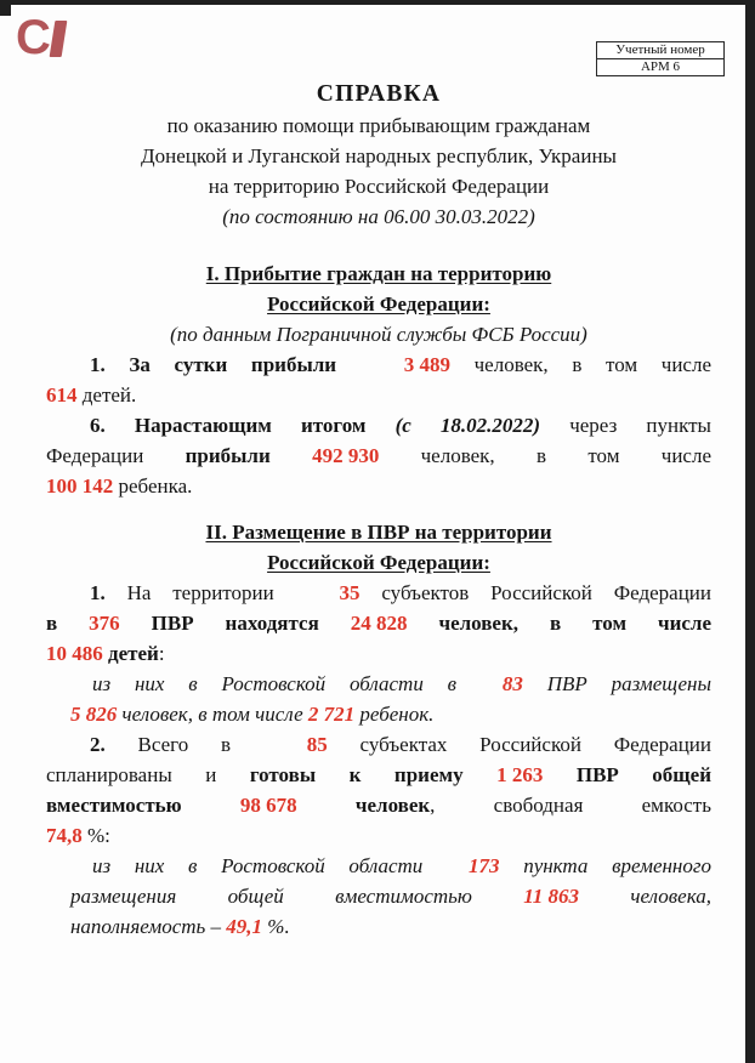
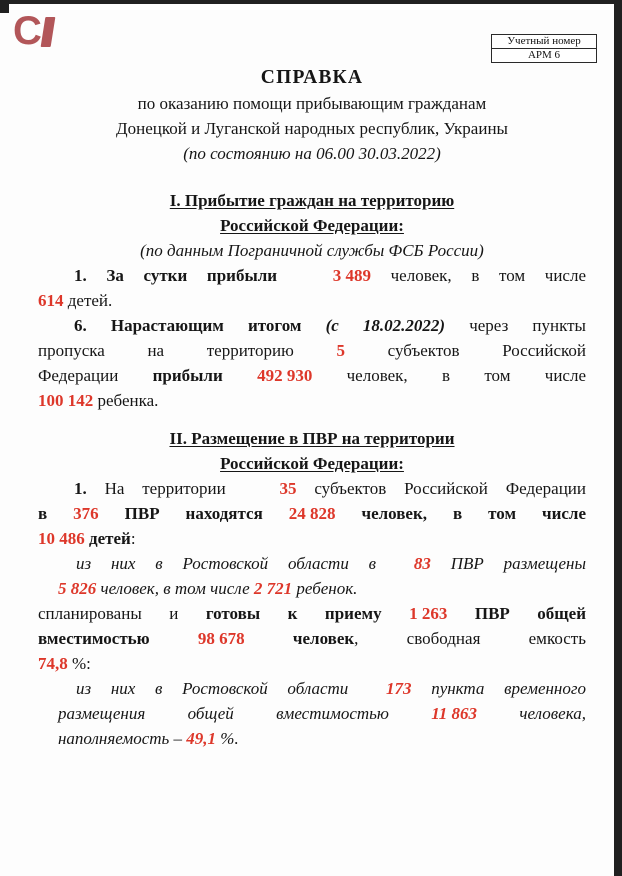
  С
  Учетный номер
  АРМ 6
  СПРАВКА
  по оказанию помощи прибывающим гражданам
  Донецкой и Луганской народных республик, Украины
- на территорию Российской Федерации
  (по состоянию на 06.00 30.03.2022)
  I. Прибытие граждан на территорию
  Российской Федерации:
  (по данным Пограничной службы ФСБ России)
  1. За сутки прибыли 3 489 человек, в том числе
  614 детей.
  6. Нарастающим итогом (с 18.02.2022) через пункты
+ пропуска на территорию 5 субъектов Российской
  Федерации прибыли 492 930 человек, в том числе
  100 142 ребенка.
  II. Размещение в ПВР на территории
  Российской Федерации:
  1. На территории 35 субъектов Российской Федерации
  в 376 ПВР находятся 24 828 человек, в том числе
  10 486 детей:
  из них в Ростовской области в 83 ПВР размещены
  5 826 человек, в том числе 2 721 ребенок.
- 2. Всего в 85 субъектах Российской Федерации
  спланированы и готовы к приему 1 263 ПВР общей
  вместимостью 98 678 человек, свободная емкость
  74,8 %:
  из них в Ростовской области 173 пункта временного
  размещения общей вместимостью 11 863 человека,
  наполняемость – 49,1 %.
